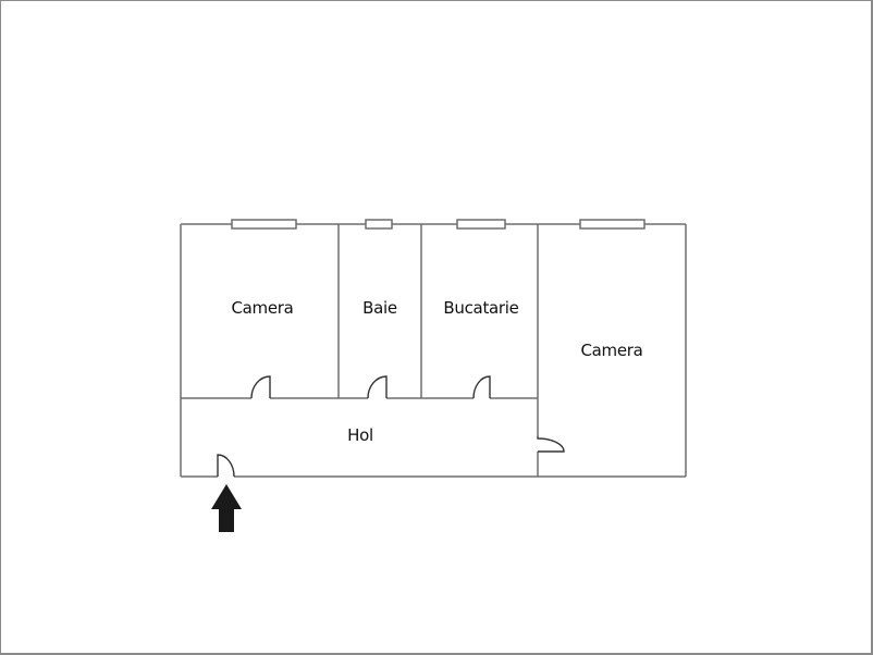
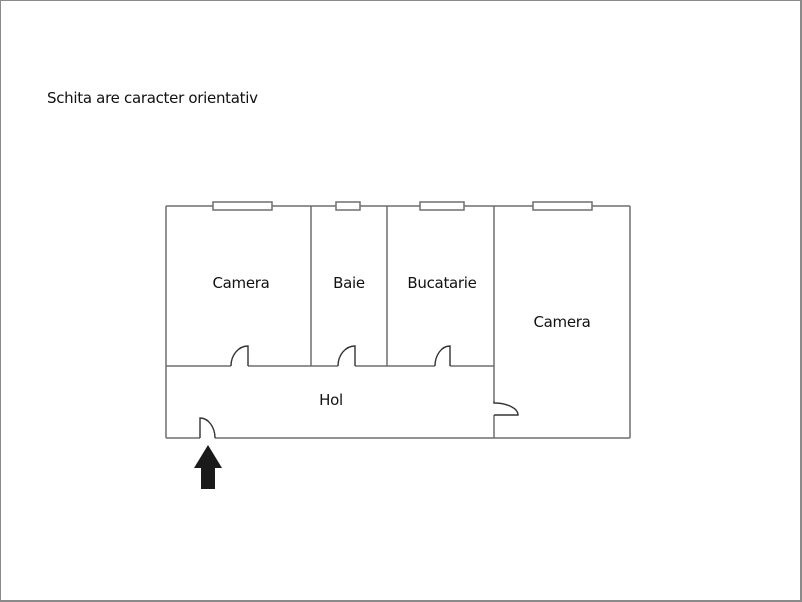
+ Schita are caracter orientativ
  Camera
  Baie
  Bucatarie
  Camera
  Hol
